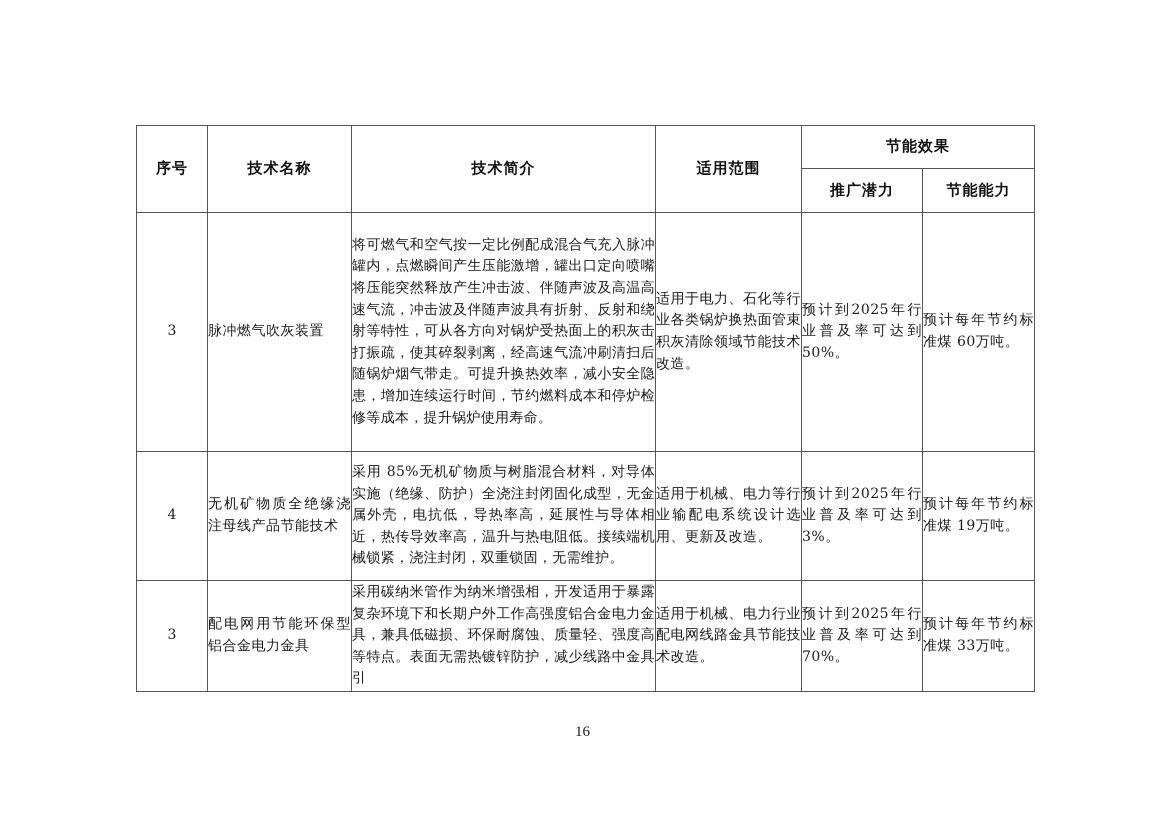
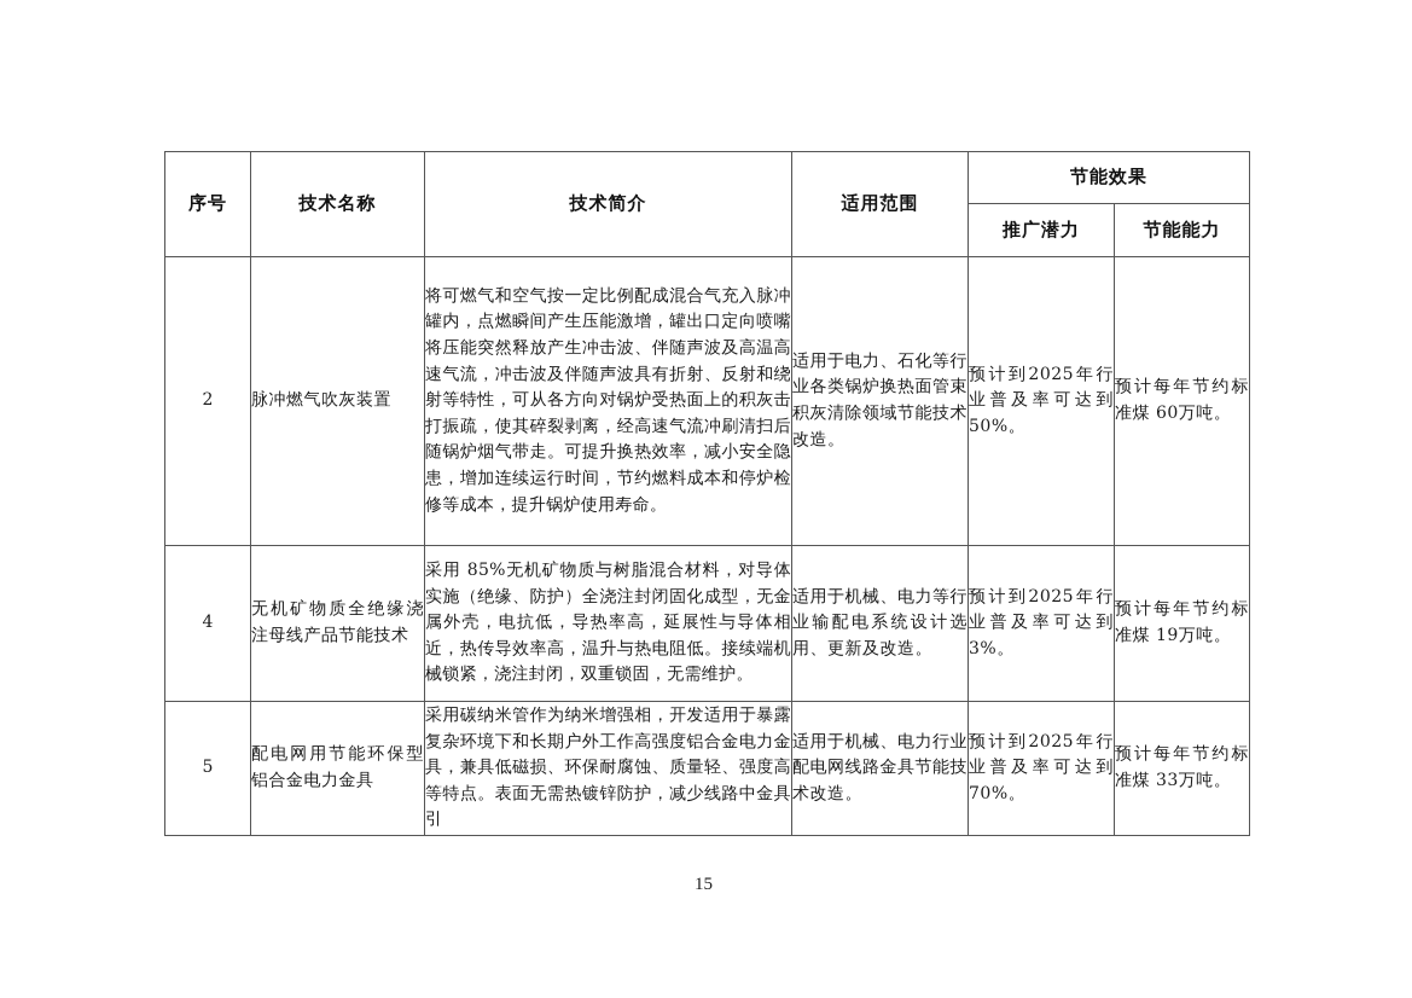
  序号	技术名称	技术简介	适用范围	节能效果
  推广潜力	节能能力
- 3	脉冲燃气吹灰装置	将可燃气和空气按一定比例配成混合气充入脉冲罐内，点燃瞬间产生压能激增，罐出口定向喷嘴将压能突然释放产生冲击波、伴随声波及高温高速气流，冲击波及伴随声波具有折射、反射和绕射等特性，可从各方向对锅炉受热面上的积灰击打振疏，使其碎裂剥离，经高速气流冲刷清扫后随锅炉烟气带走。可提升换热效率，减小安全隐患，增加连续运行时间，节约燃料成本和停炉检修等成本，提升锅炉使用寿命。	适用于电力、石化等行业各类锅炉换热面管束积灰清除领域节能技术改造。	预计到2025年行业普及率可达到50%。	预计每年节约标准煤 60万吨。
+ 2	脉冲燃气吹灰装置	将可燃气和空气按一定比例配成混合气充入脉冲罐内，点燃瞬间产生压能激增，罐出口定向喷嘴将压能突然释放产生冲击波、伴随声波及高温高速气流，冲击波及伴随声波具有折射、反射和绕射等特性，可从各方向对锅炉受热面上的积灰击打振疏，使其碎裂剥离，经高速气流冲刷清扫后随锅炉烟气带走。可提升换热效率，减小安全隐患，增加连续运行时间，节约燃料成本和停炉检修等成本，提升锅炉使用寿命。	适用于电力、石化等行业各类锅炉换热面管束积灰清除领域节能技术改造。	预计到2025年行业普及率可达到50%。	预计每年节约标准煤 60万吨。
  4	无机矿物质全绝缘浇注母线产品节能技术	采用 85%无机矿物质与树脂混合材料，对导体实施（绝缘、防护）全浇注封闭固化成型，无金属外壳，电抗低，导热率高，延展性与导体相近，热传导效率高，温升与热电阻低。接续端机械锁紧，浇注封闭，双重锁固，无需维护。	适用于机械、电力等行业输配电系统设计选用、更新及改造。	预计到2025年行业普及率可达到3%。	预计每年节约标准煤 19万吨。
- 3	配电网用节能环保型铝合金电力金具	采用碳纳米管作为纳米增强相，开发适用于暴露复杂环境下和长期户外工作高强度铝合金电力金具，兼具低磁损、环保耐腐蚀、质量轻、强度高等特点。表面无需热镀锌防护，减少线路中金具引	适用于机械、电力行业配电网线路金具节能技术改造。	预计到2025年行业普及率可达到70%。	预计每年节约标准煤 33万吨。
+ 5	配电网用节能环保型铝合金电力金具	采用碳纳米管作为纳米增强相，开发适用于暴露复杂环境下和长期户外工作高强度铝合金电力金具，兼具低磁损、环保耐腐蚀、质量轻、强度高等特点。表面无需热镀锌防护，减少线路中金具引	适用于机械、电力行业配电网线路金具节能技术改造。	预计到2025年行业普及率可达到70%。	预计每年节约标准煤 33万吨。
- 16
+ 15
